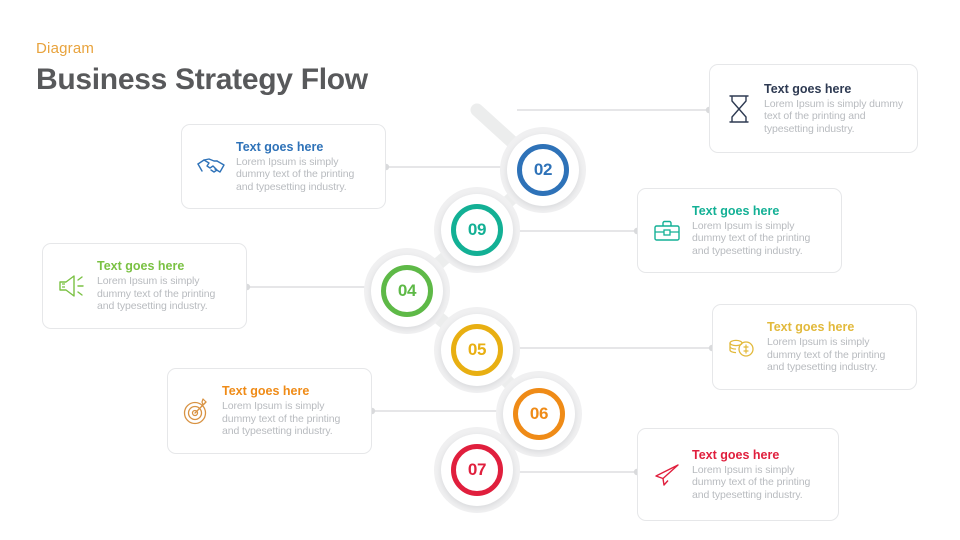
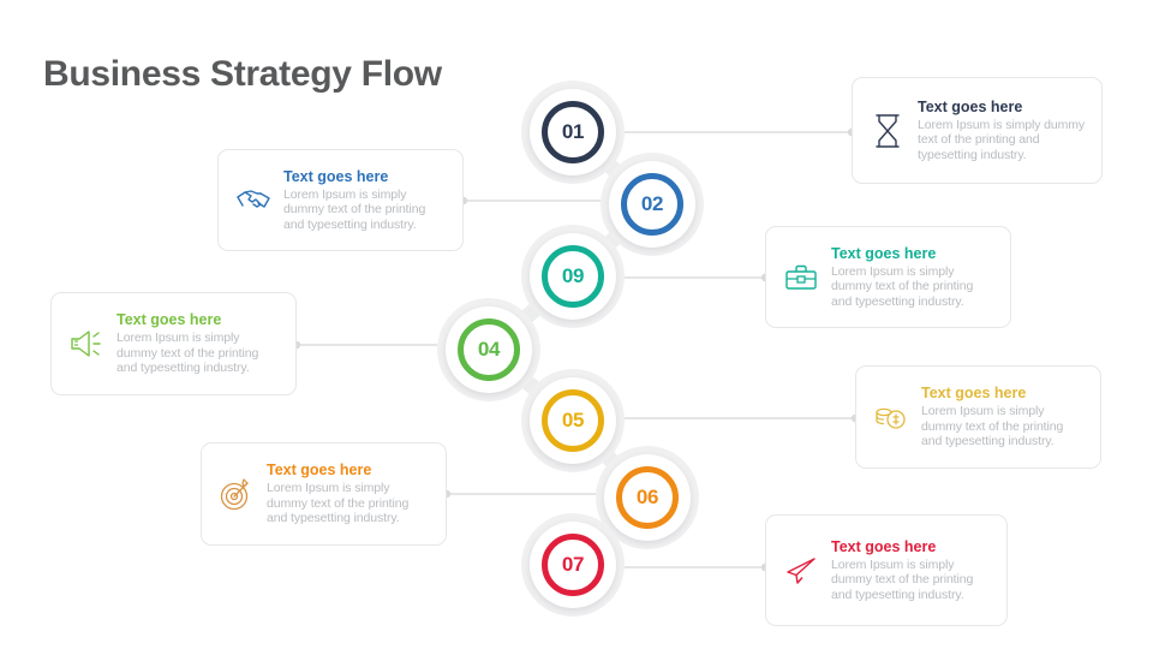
- Diagram
  Business Strategy Flow
+ 01
  02
  09
  04
  05
  06
  07
  Text goes here
  Lorem Ipsum is simply dummy text of the printing and typesetting industry.
  Text goes here
  Lorem Ipsum is simply dummy text of the printing and typesetting industry.
  Text goes here
  Lorem Ipsum is simply dummy text of the printing and typesetting industry.
  Text goes here
  Lorem Ipsum is simply dummy text of the printing and typesetting industry.
  Text goes here
  Lorem Ipsum is simply dummy text of the printing and typesetting industry.
  Text goes here
  Lorem Ipsum is simply dummy text of the printing and typesetting industry.
  Text goes here
  Lorem Ipsum is simply dummy text of the printing and typesetting industry.
